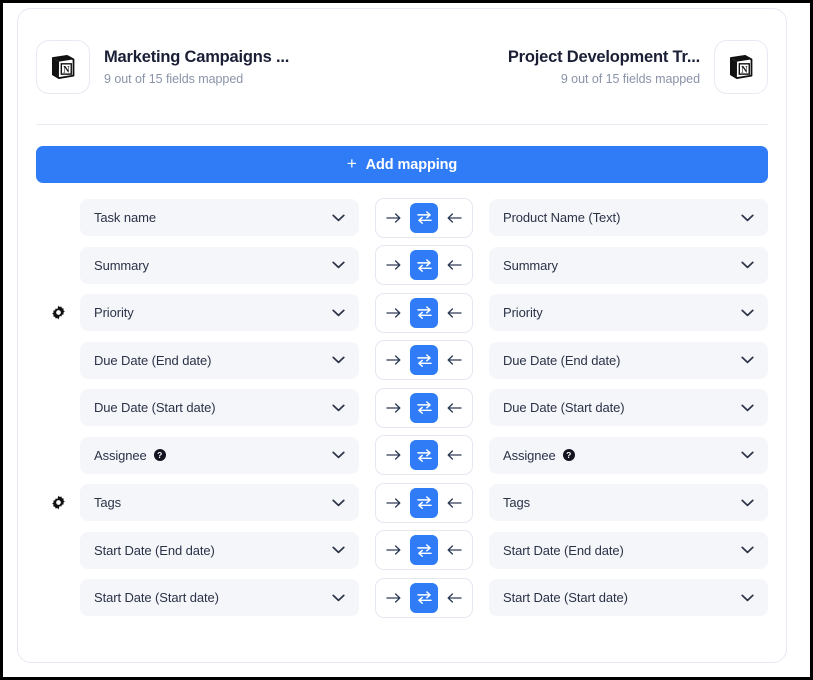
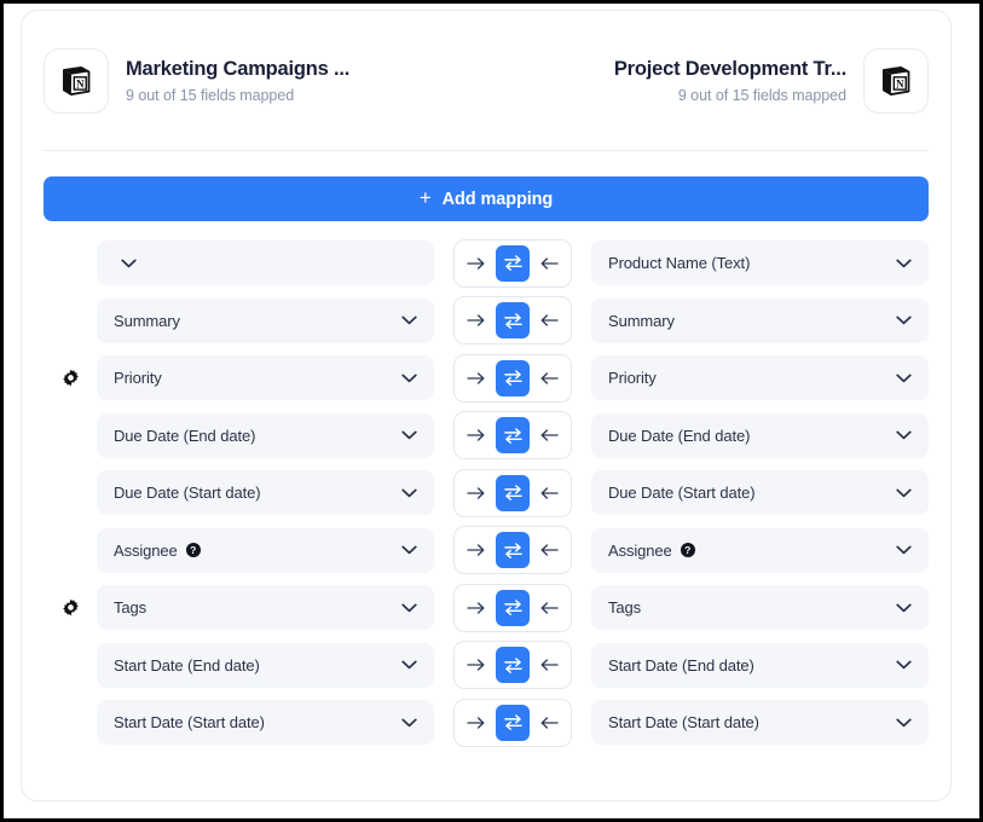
  N
  Marketing Campaigns ...
  9 out of 15 fields mapped
  Project Development Tr...
  9 out of 15 fields mapped
  N
  +
  Add mapping
- Task name
  Product Name (Text)
  Summary
  Summary
  Priority
  Priority
  Due Date (End date)
  Due Date (End date)
  Due Date (Start date)
  Due Date (Start date)
  Assignee
  ?
  Assignee
  ?
  Tags
  Tags
  Start Date (End date)
  Start Date (End date)
  Start Date (Start date)
  Start Date (Start date)
